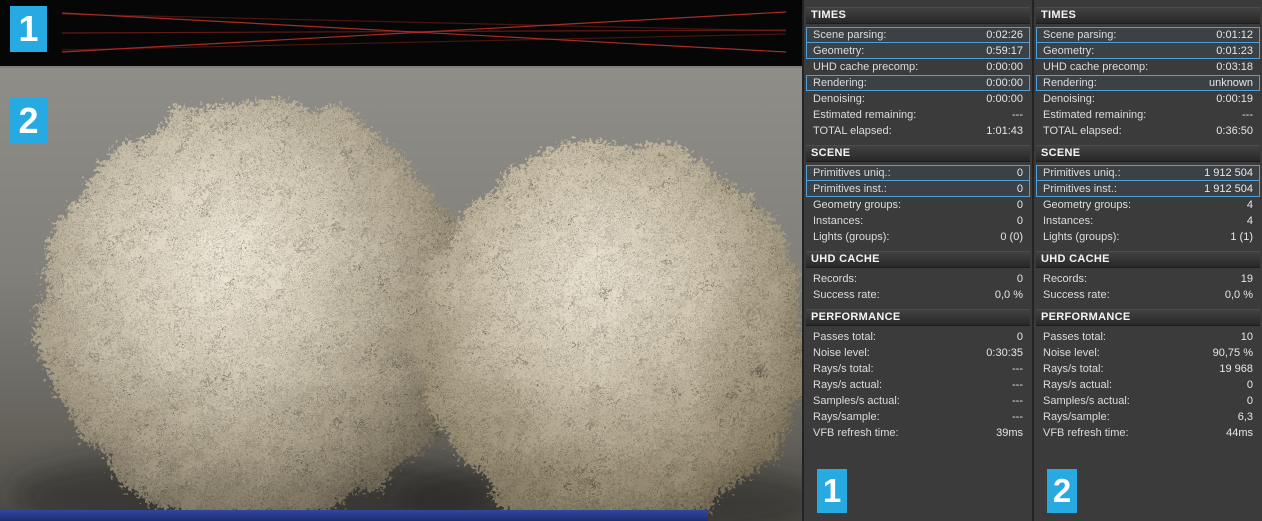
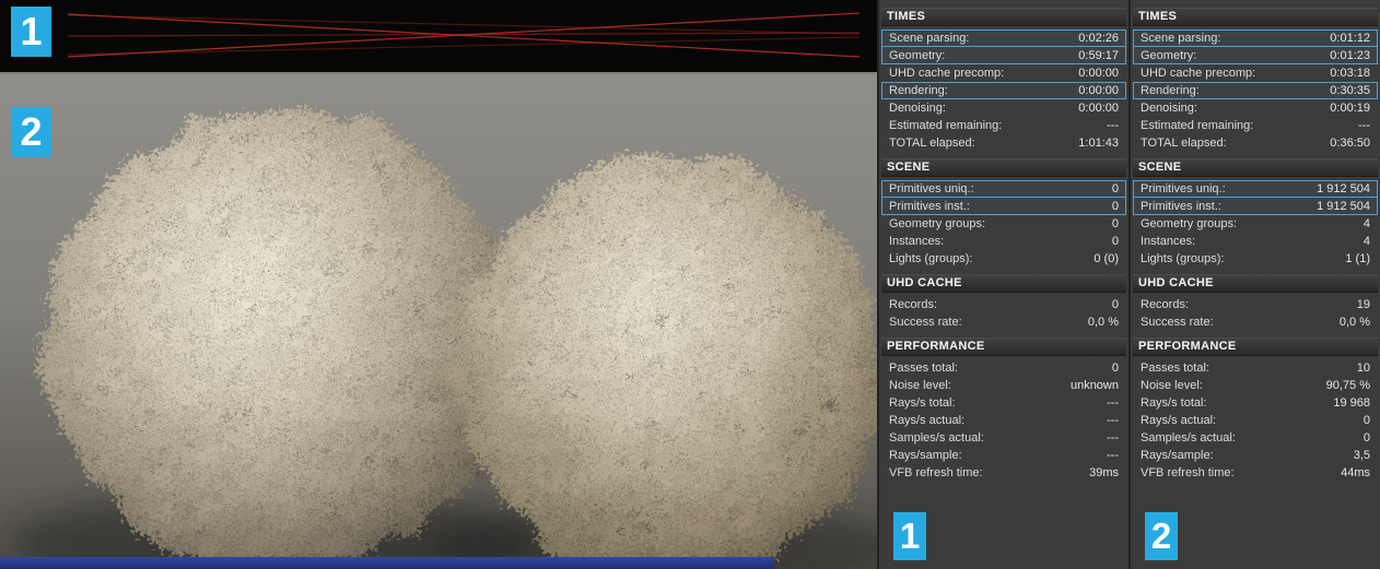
  1
  2
  TIMES
  Scene parsing:
  0:02:26
  Geometry:
  0:59:17
  UHD cache precomp:
  0:00:00
  Rendering:
  0:00:00
  Denoising:
  0:00:00
  Estimated remaining:
  ---
  TOTAL elapsed:
  1:01:43
  SCENE
  Primitives uniq.:
  0
  Primitives inst.:
  0
  Geometry groups:
  0
  Instances:
  0
  Lights (groups):
  0 (0)
  UHD CACHE
  Records:
  0
  Success rate:
  0,0 %
  PERFORMANCE
  Passes total:
  0
  Noise level:
- 0:30:35
+ unknown
  Rays/s total:
  ---
  Rays/s actual:
  ---
  Samples/s actual:
  ---
  Rays/sample:
  ---
  VFB refresh time:
  39ms
  1
  TIMES
  Scene parsing:
  0:01:12
  Geometry:
  0:01:23
  UHD cache precomp:
  0:03:18
  Rendering:
- unknown
+ 0:30:35
  Denoising:
  0:00:19
  Estimated remaining:
  ---
  TOTAL elapsed:
  0:36:50
  SCENE
  Primitives uniq.:
  1 912 504
  Primitives inst.:
  1 912 504
  Geometry groups:
  4
  Instances:
  4
  Lights (groups):
  1 (1)
  UHD CACHE
  Records:
  19
  Success rate:
  0,0 %
  PERFORMANCE
  Passes total:
  10
  Noise level:
  90,75 %
  Rays/s total:
  19 968
  Rays/s actual:
  0
  Samples/s actual:
  0
  Rays/sample:
- 6,3
+ 3,5
  VFB refresh time:
  44ms
  2
